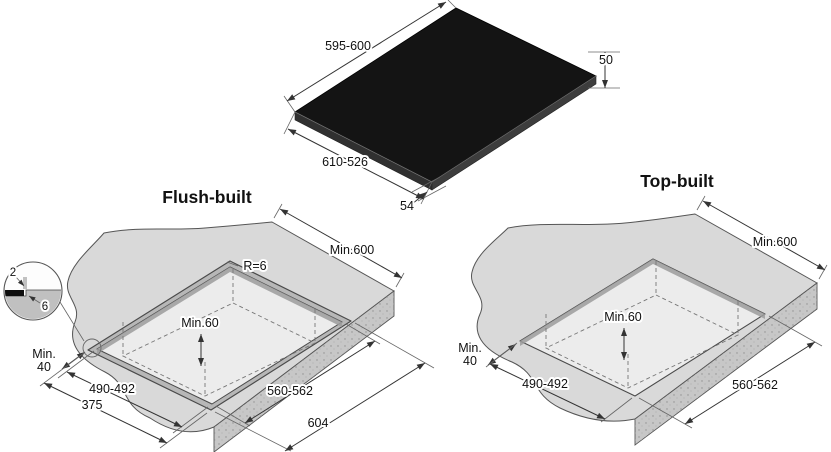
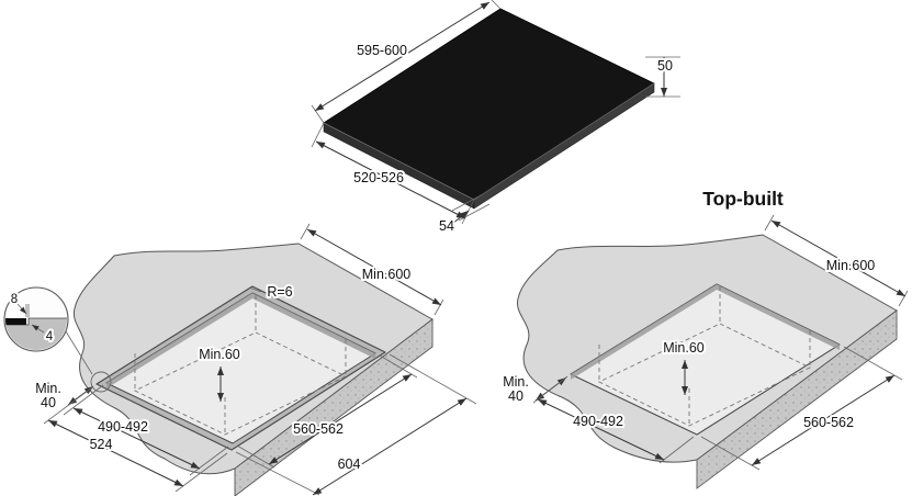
  595-600
- 610-526
+ 520-526
  50
  54
- Flush-built
  Min.60
  Min.600
  R=6
  Min.
  40
  490-492
- 375
+ 524
  560-562
  604
- 2
+ 8
- 6
+ 4
  Top-built
  Min.60
  Min.600
  Min.
  40
  490-492
  560-562
